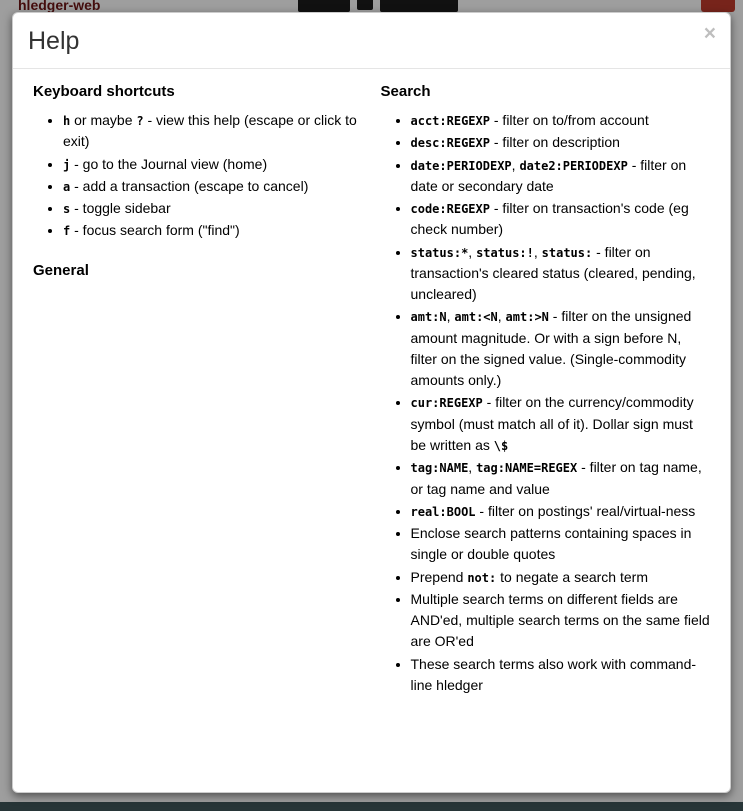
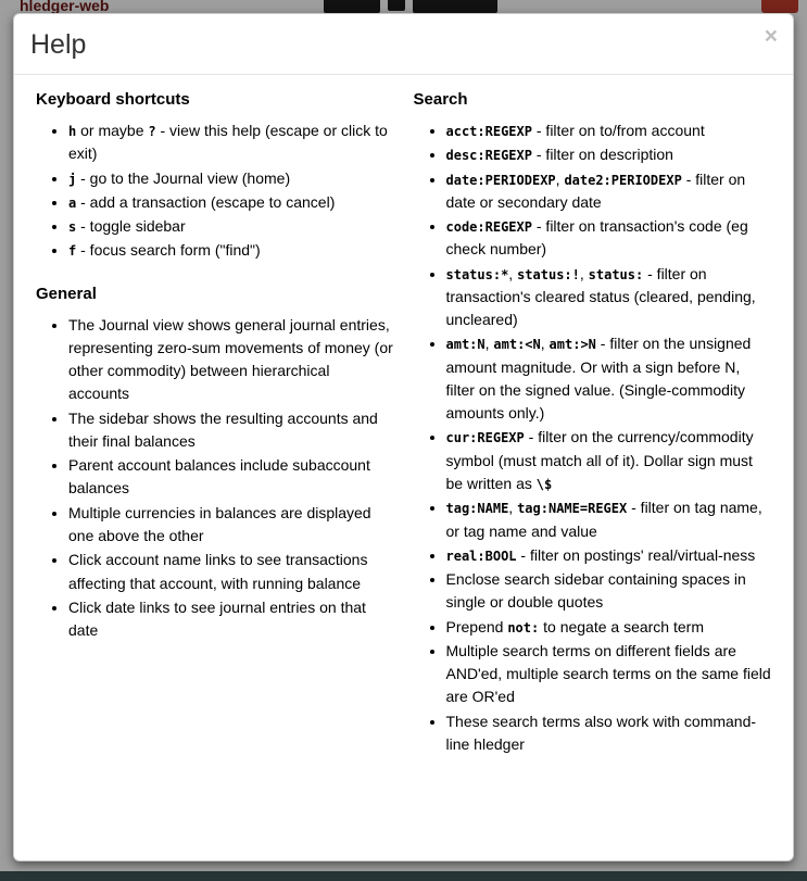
  hledger-web
  Help
  ×
  Keyboard shortcuts
  h or maybe ? - view this help (escape or click to exit)
  j - go to the Journal view (home)
  a - add a transaction (escape to cancel)
  s - toggle sidebar
  f - focus search form ("find")
  General
+ The Journal view shows general journal entries, representing zero-sum movements of money (or other commodity) between hierarchical accounts
+ The sidebar shows the resulting accounts and their final balances
+ Parent account balances include subaccount balances
+ Multiple currencies in balances are displayed one above the other
+ Click account name links to see transactions affecting that account, with running balance
+ Click date links to see journal entries on that date
  Search
  acct:REGEXP - filter on to/from account
  desc:REGEXP - filter on description
  date:PERIODEXP, date2:PERIODEXP - filter on date or secondary date
  code:REGEXP - filter on transaction's code (eg check number)
  status:*, status:!, status: - filter on transaction's cleared status (cleared, pending, uncleared)
  amt:N, amt:<N, amt:>N - filter on the unsigned amount magnitude. Or with a sign before N, filter on the signed value. (Single-commodity amounts only.)
  cur:REGEXP - filter on the currency/commodity symbol (must match all of it). Dollar sign must be written as \$
  tag:NAME, tag:NAME=REGEX - filter on tag name, or tag name and value
  real:BOOL - filter on postings' real/virtual-ness
- Enclose search patterns containing spaces in single or double quotes
+ Enclose search sidebar containing spaces in single or double quotes
  Prepend not: to negate a search term
  Multiple search terms on different fields are AND'ed, multiple search terms on the same field are OR'ed
  These search terms also work with command-line hledger
